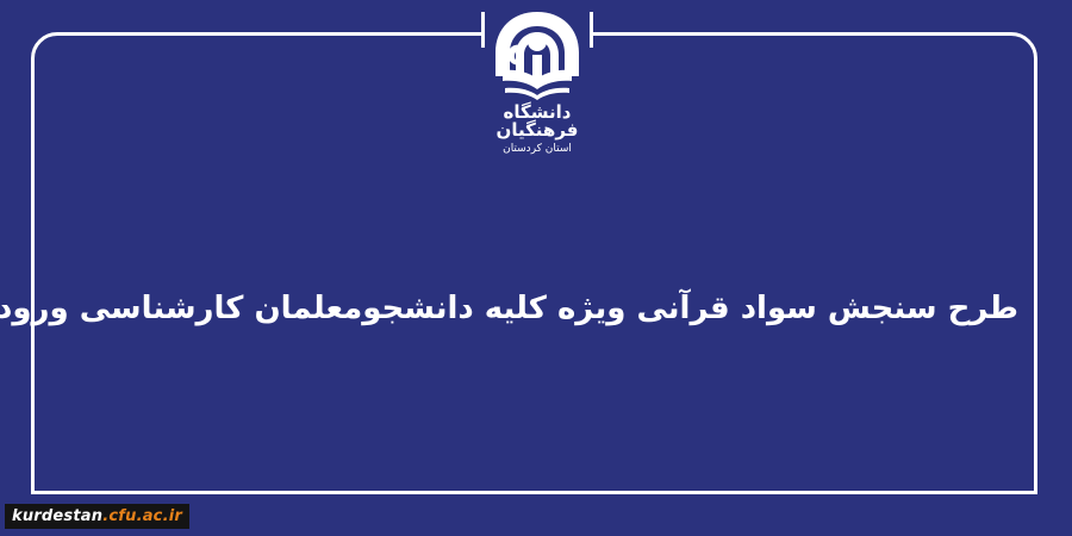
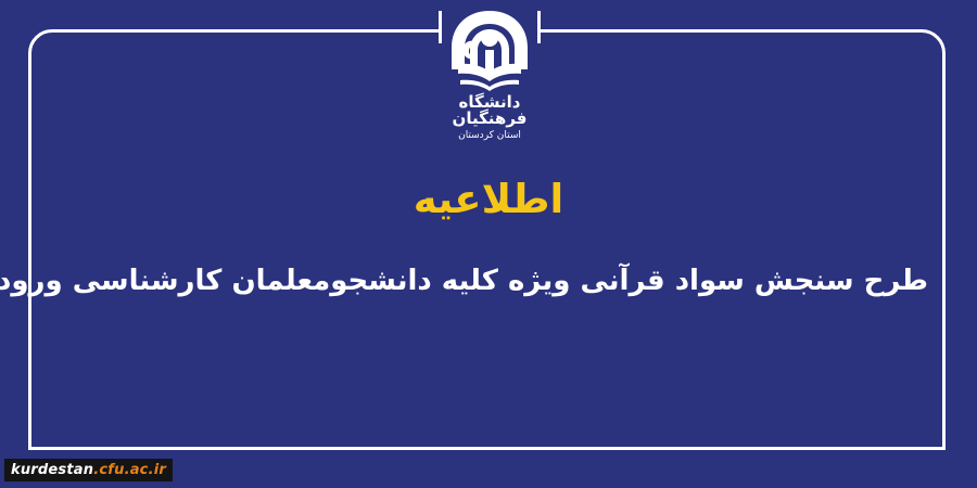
  دانشگاه فرهنگیان
  استان کردستان
+ اطلاعیه
  طرح سنجش سواد قرآنی ویژه کلیه دانشجومعلمان کارشناسی ورود
  kurdestan
  .cfu.ac.ir
